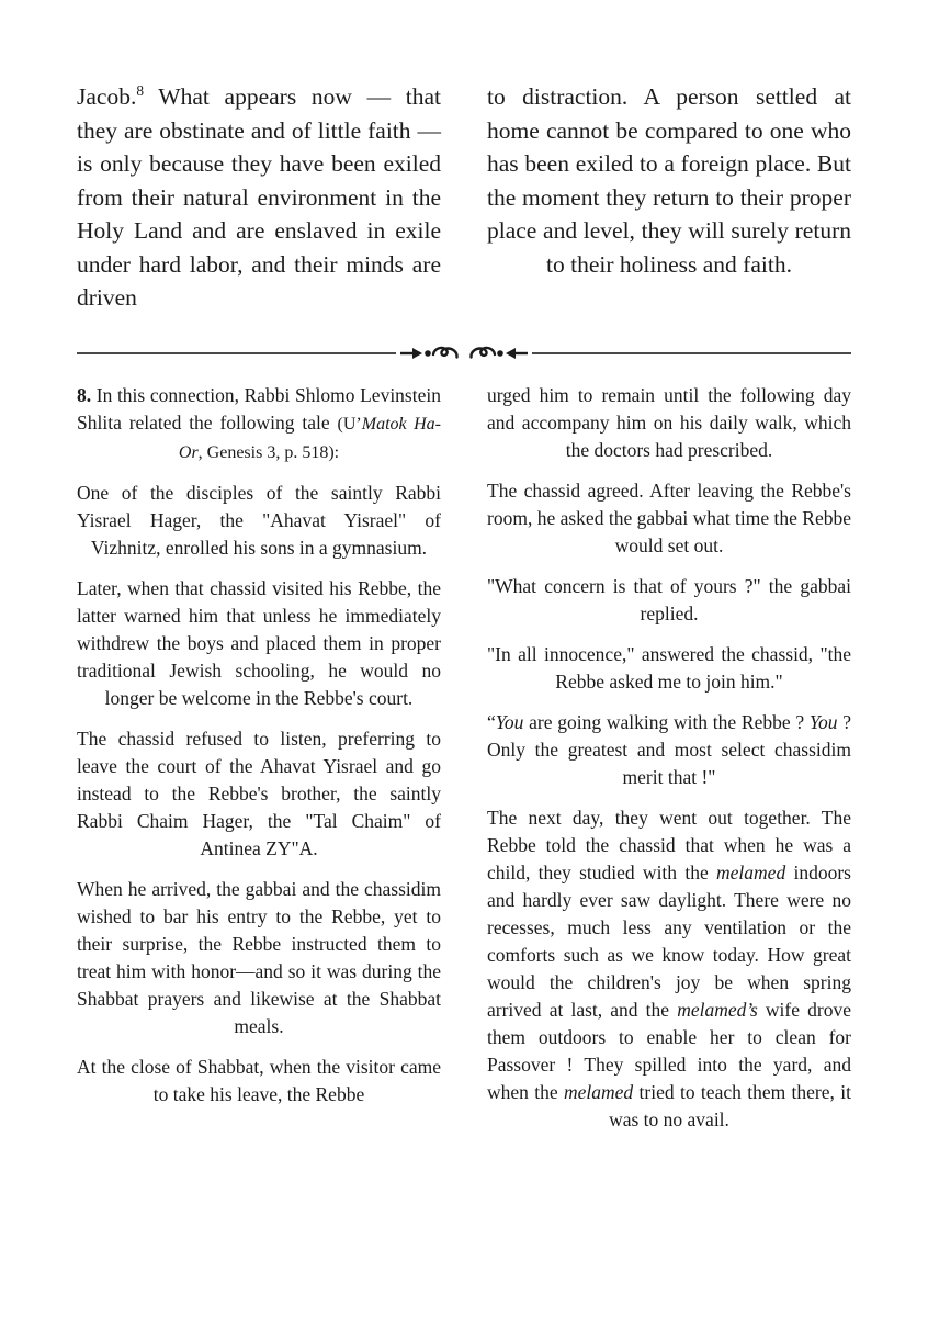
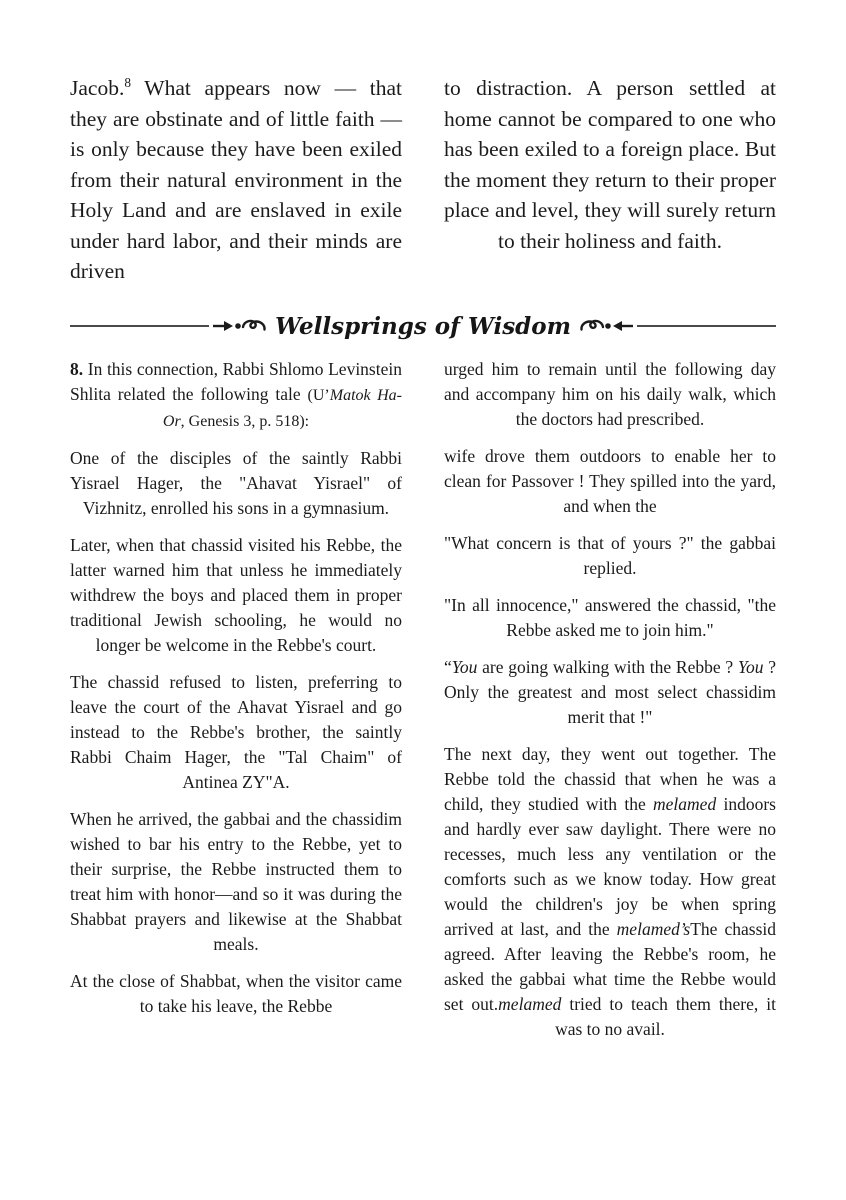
  Jacob.8 What appears now — that they are obstinate and of little faith — is only because they have been exiled from their natural environment in the Holy Land and are enslaved in exile under hard labor, and their minds are driven
  to distraction. A person settled at home cannot be compared to one who has been exiled to a foreign place. But the moment they return to their proper place and level, they will surely return to their holiness and faith.
+ Wellsprings of Wisdom
  8. In this connection, Rabbi Shlomo Levinstein Shlita related the following tale (U’Matok Ha-Or, Genesis 3, p. 518):
  One of the disciples of the saintly Rabbi Yisrael Hager, the "Ahavat Yisrael" of Vizhnitz, enrolled his sons in a gymnasium.
  Later, when that chassid visited his Rebbe, the latter warned him that unless he immediately withdrew the boys and placed them in proper traditional Jewish schooling, he would no longer be welcome in the Rebbe's court.
  The chassid refused to listen, preferring to leave the court of the Ahavat Yisrael and go instead to the Rebbe's brother, the saintly Rabbi Chaim Hager, the "Tal Chaim" of Antinea ZY"A.
  When he arrived, the gabbai and the chassidim wished to bar his entry to the Rebbe, yet to their surprise, the Rebbe instructed them to treat him with honor—and so it was during the Shabbat prayers and likewise at the Shabbat meals.
  At the close of Shabbat, when the visitor came to take his leave, the Rebbe
  urged him to remain until the following day and accompany him on his daily walk, which the doctors had prescribed.
- The chassid agreed. After leaving the Rebbe's room, he asked the gabbai what time the Rebbe would set out.
+ wife drove them outdoors to enable her to clean for Passover ! They spilled into the yard, and when the
  "What concern is that of yours ?" the gabbai replied.
  "In all innocence," answered the chassid, "the Rebbe asked me to join him."
  “You are going walking with the Rebbe ? You ? Only the greatest and most select chassidim merit that !"
- The next day, they went out together. The Rebbe told the chassid that when he was a child, they studied with the melamed indoors and hardly ever saw daylight. There were no recesses, much less any ventilation or the comforts such as we know today. How great would the children's joy be when spring arrived at last, and the melamed’s wife drove them outdoors to enable her to clean for Passover ! They spilled into the yard, and when the melamed tried to teach them there, it was to no avail.
+ The next day, they went out together. The Rebbe told the chassid that when he was a child, they studied with the melamed indoors and hardly ever saw daylight. There were no recesses, much less any ventilation or the comforts such as we know today. How great would the children's joy be when spring arrived at last, and the melamed’sThe chassid agreed. After leaving the Rebbe's room, he asked the gabbai what time the Rebbe would set out.melamed tried to teach them there, it was to no avail.
